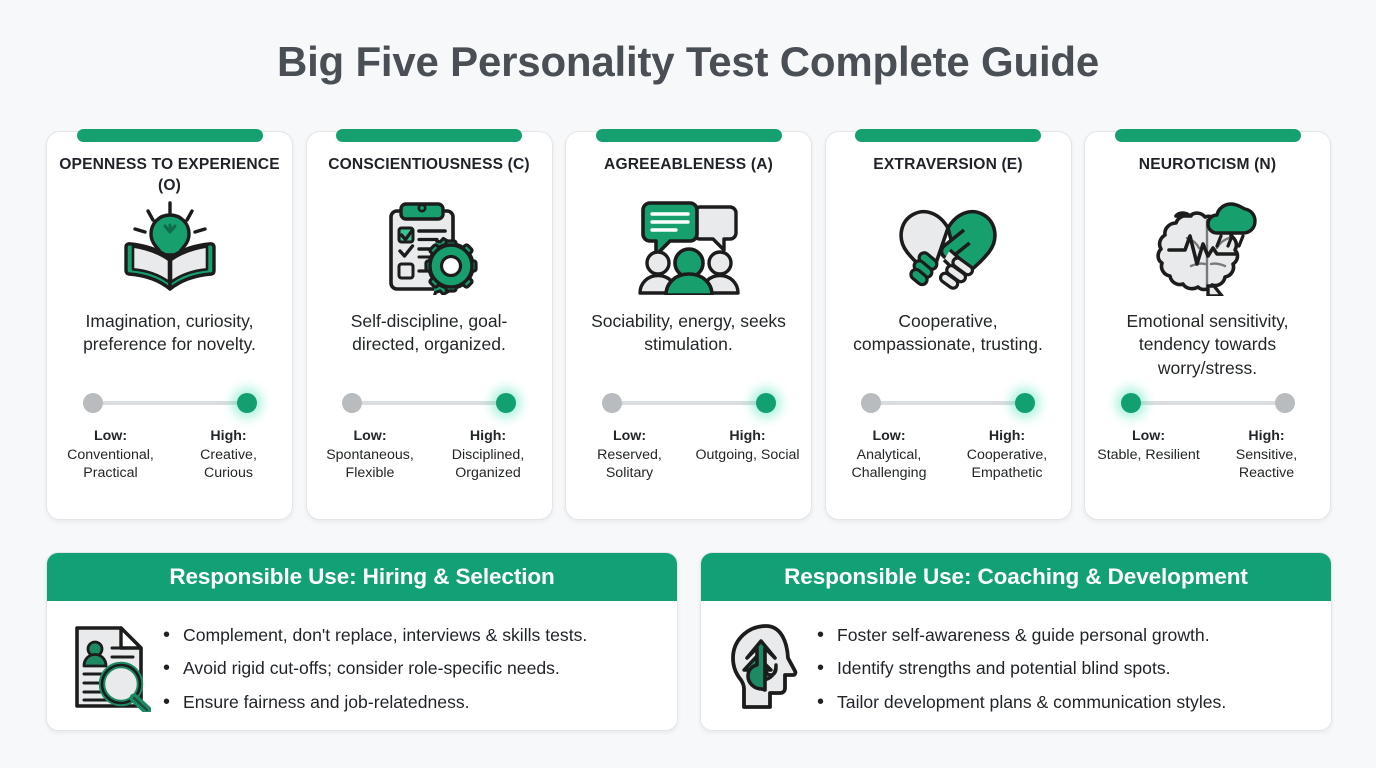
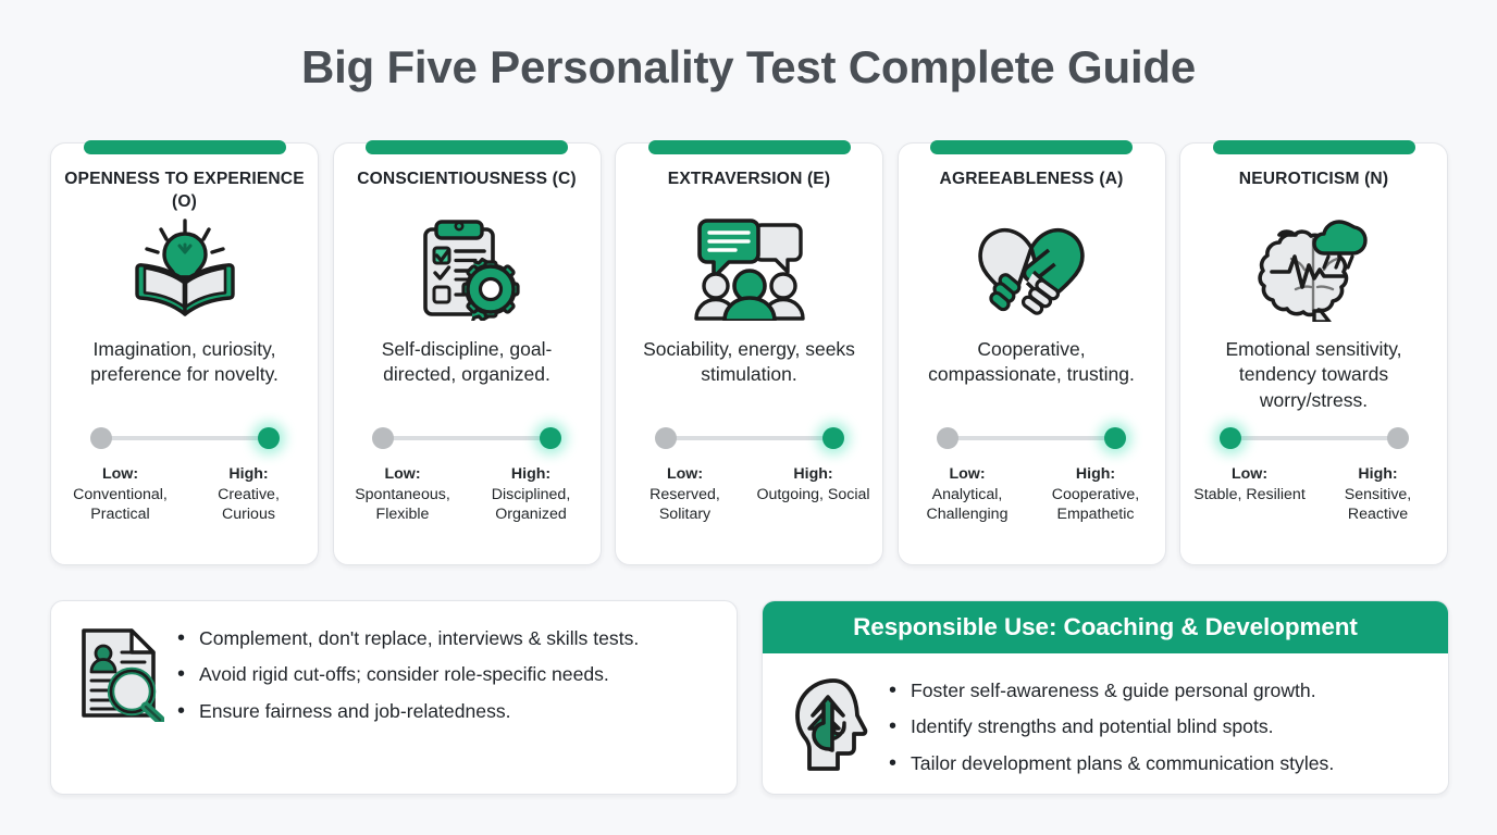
  Big Five Personality Test Complete Guide
  OPENNESS TO EXPERIENCE (O)
  Imagination, curiosity, preference for novelty.
  Low:
  Conventional, Practical
  High:
  Creative, Curious
  CONSCIENTIOUSNESS (C)
  Self-discipline, goal-directed, organized.
  Low:
  Spontaneous, Flexible
  High:
  Disciplined, Organized
- AGREEABLENESS (A)
+ EXTRAVERSION (E)
  Sociability, energy, seeks stimulation.
  Low:
  Reserved, Solitary
  High:
  Outgoing, Social
- EXTRAVERSION (E)
+ AGREEABLENESS (A)
  Cooperative, compassionate, trusting.
  Low:
  Analytical, Challenging
  High:
  Cooperative, Empathetic
  NEUROTICISM (N)
  Emotional sensitivity, tendency towards worry/stress.
  Low:
  Stable, Resilient
  High:
  Sensitive, Reactive
- Responsible Use: Hiring & Selection
  Complement, don't replace, interviews & skills tests.
  Avoid rigid cut-offs; consider role-specific needs.
  Ensure fairness and job-relatedness.
  Responsible Use: Coaching & Development
  Foster self-awareness & guide personal growth.
  Identify strengths and potential blind spots.
  Tailor development plans & communication styles.
